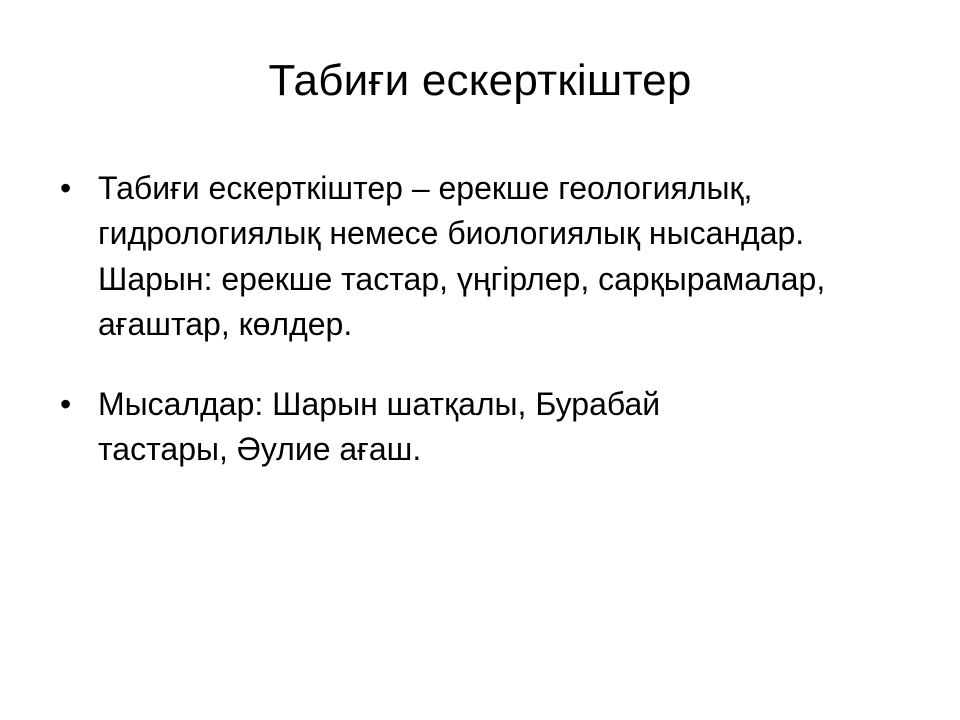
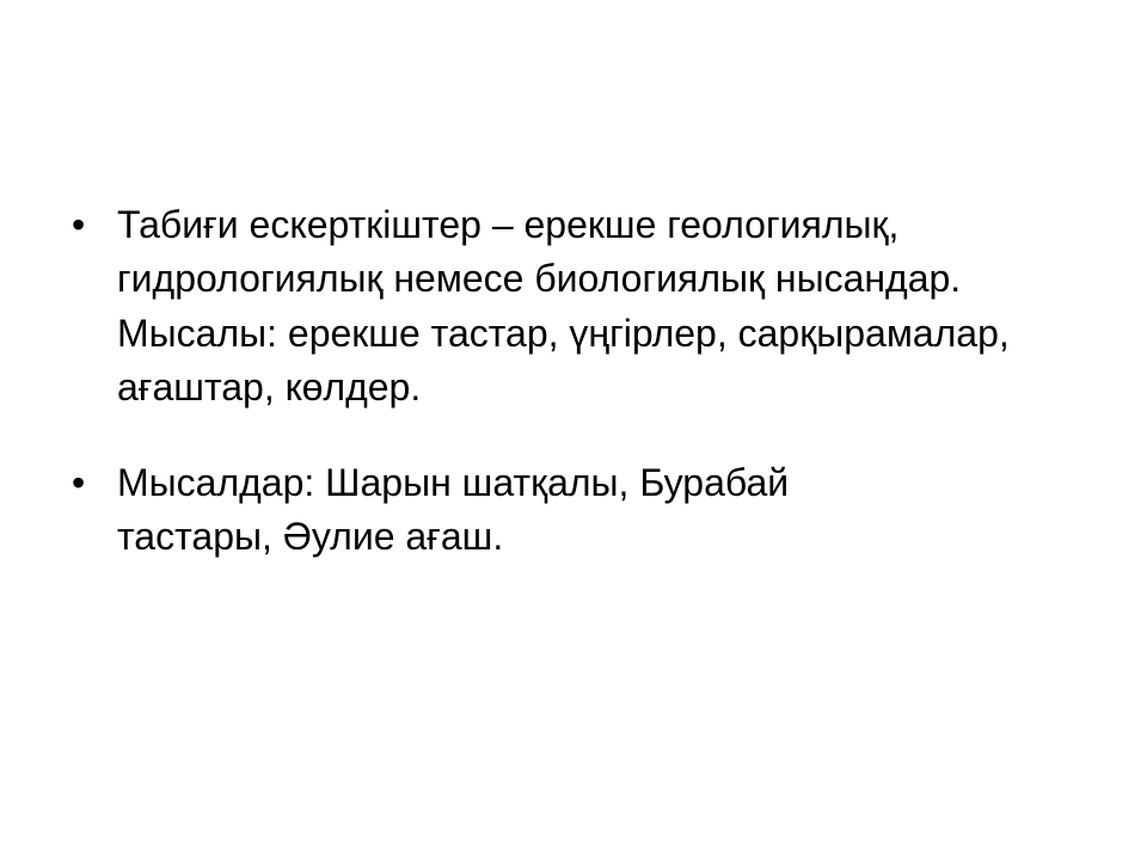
- Табиғи ескерткіштер
  •
- Табиғи ескерткіштер – ерекше геологиялық, гидрологиялық немесе биологиялық нысандар. Шарын: ерекше тастар, үңгірлер, сарқырамалар, ағаштар, көлдер.
+ Табиғи ескерткіштер – ерекше геологиялық, гидрологиялық немесе биологиялық нысандар. Мысалы: ерекше тастар, үңгірлер, сарқырамалар, ағаштар, көлдер.
  •
  Мысалдар: Шарын шатқалы, Бурабай тастары, Әулие ағаш.
